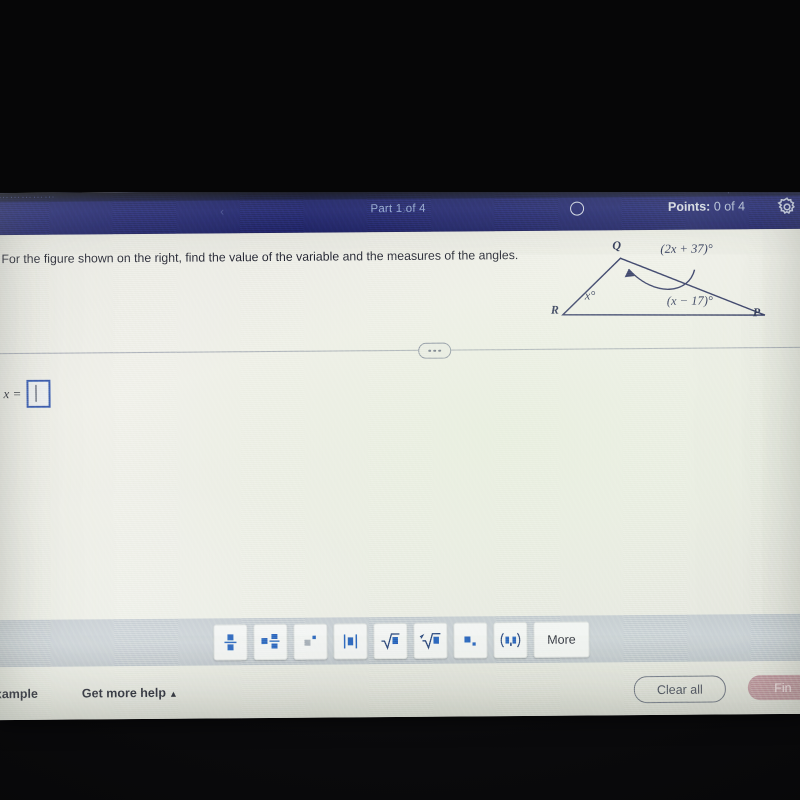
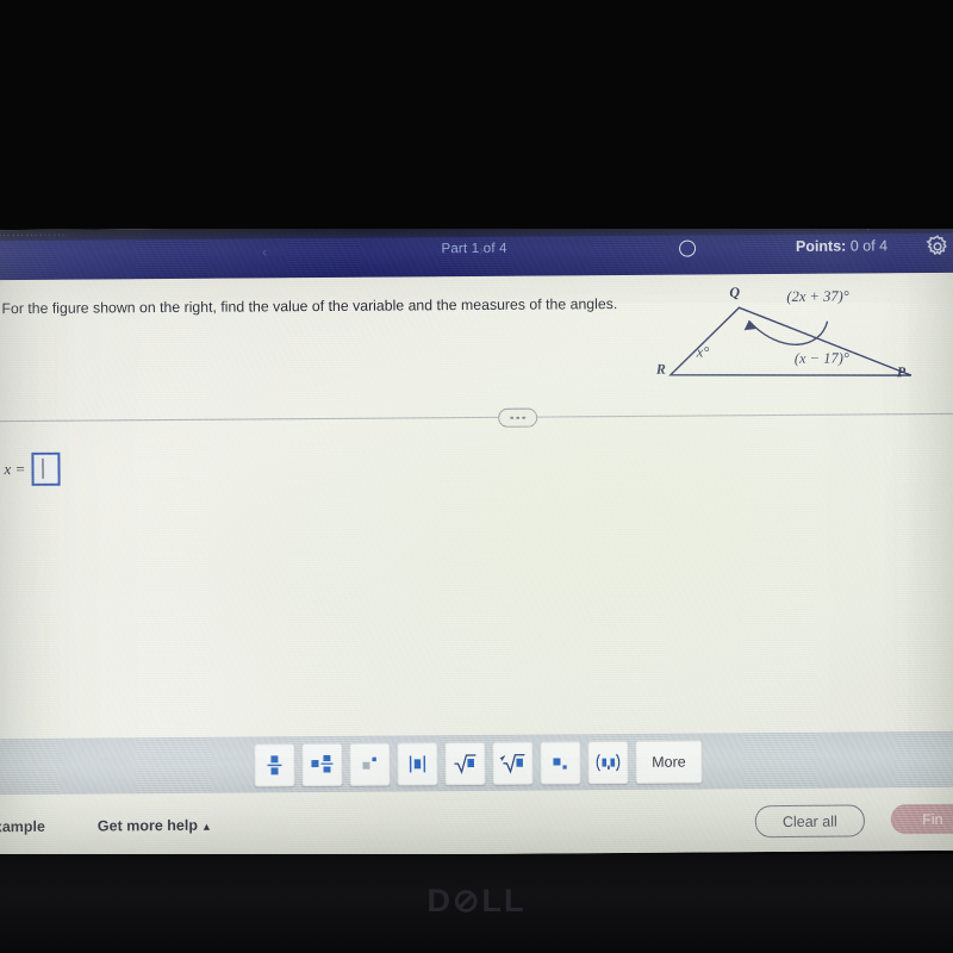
+ D⊘LL
